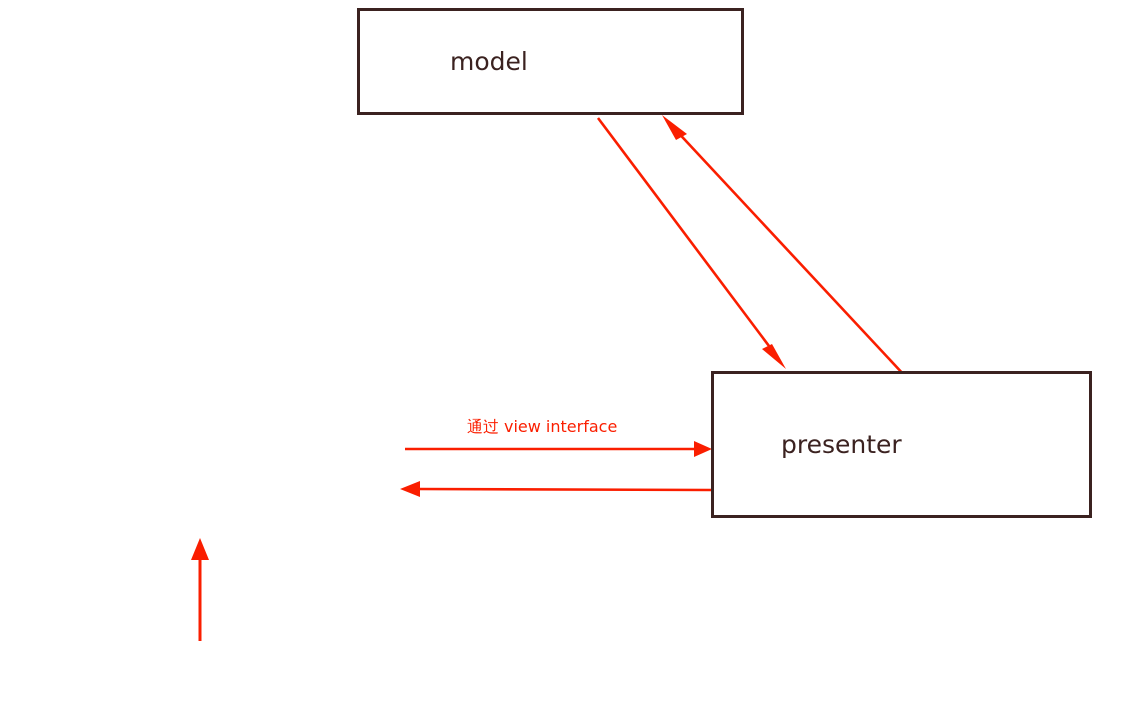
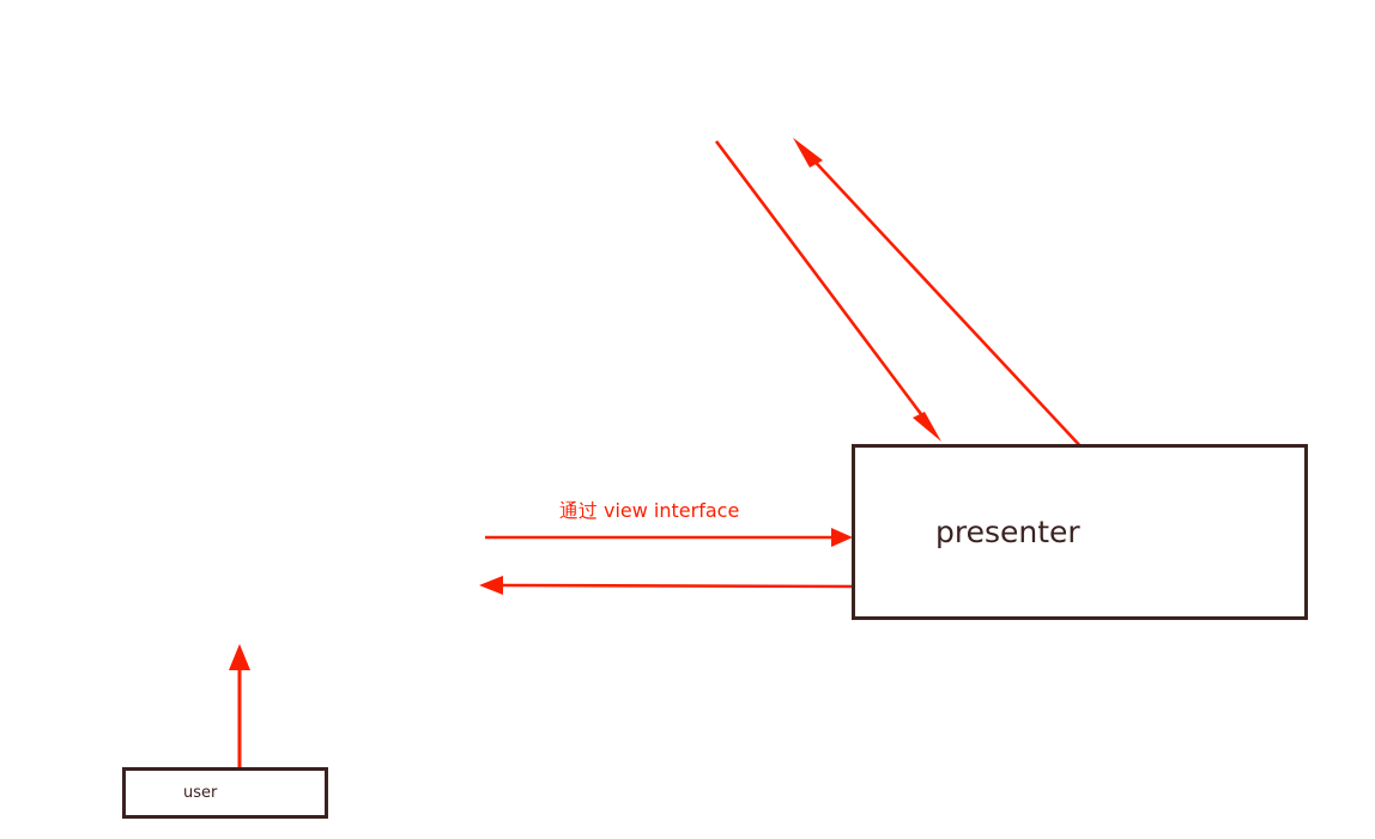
- model
  presenter
+ user
  通过 view interface
